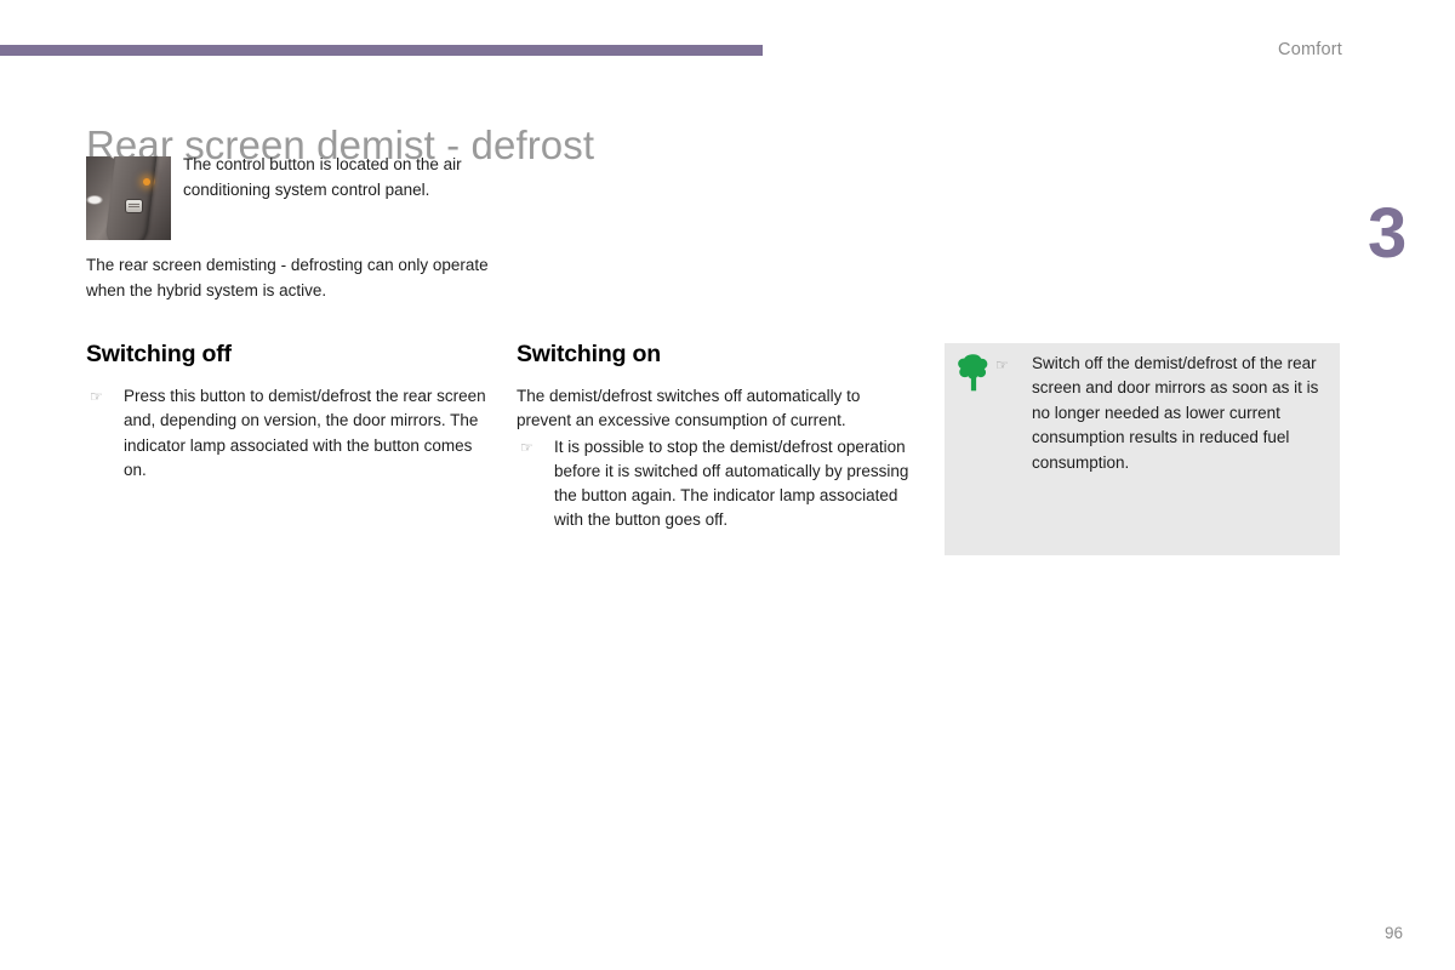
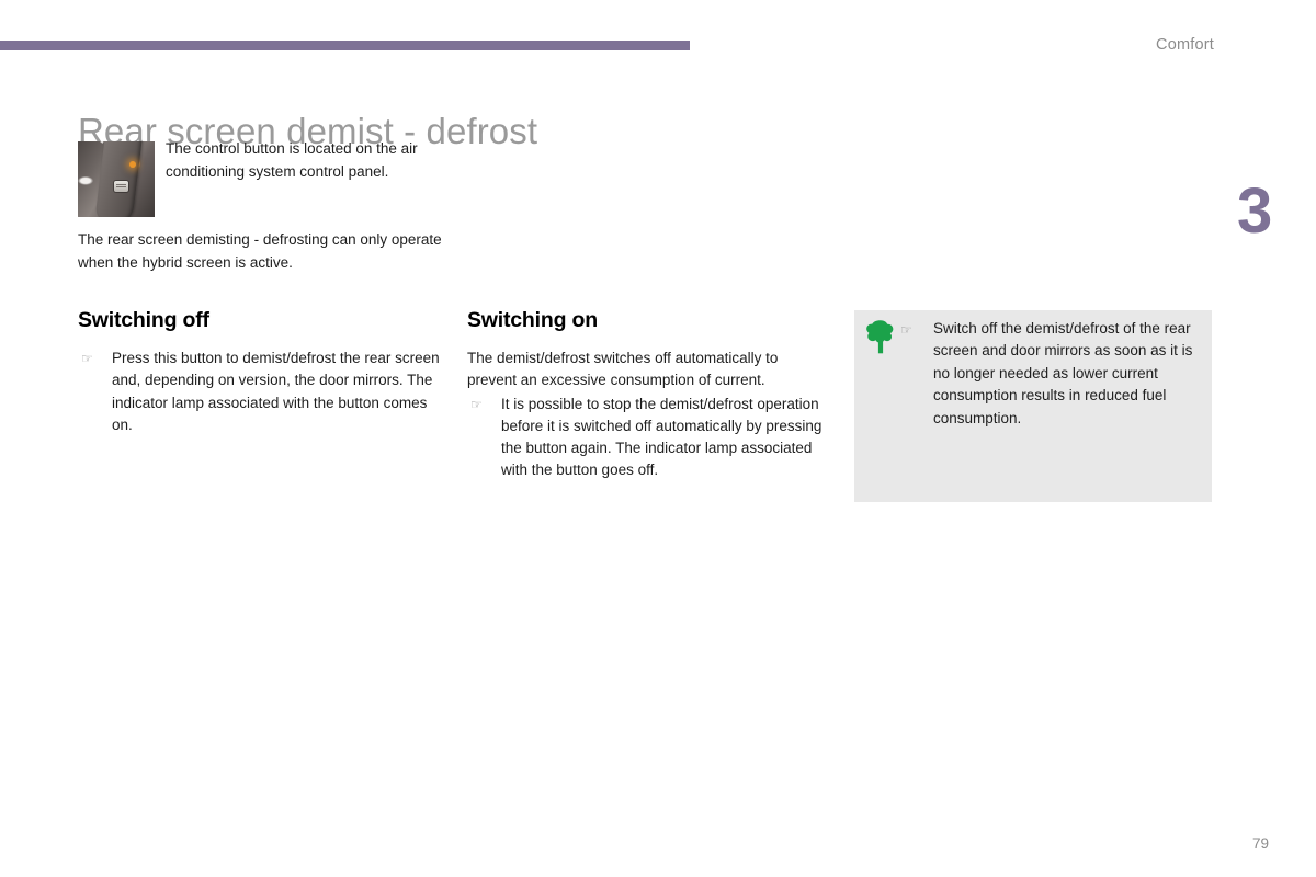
  Comfort
  3
  Rear screen demist - defrost
  The control button is located on the air conditioning system control panel.
- The rear screen demisting - defrosting can only operate when the hybrid system is active.
+ The rear screen demisting - defrosting can only operate when the hybrid screen is active.
  Switching off
  ☞
  Press this button to demist/defrost the rear screen and, depending on version, the door mirrors. The indicator lamp associated with the button comes on.
  Switching on
  The demist/defrost switches off automatically to prevent an excessive consumption of current.
  ☞
  It is possible to stop the demist/defrost operation before it is switched off automatically by pressing the button again. The indicator lamp associated with the button goes off.
  ☞
  Switch off the demist/defrost of the rear screen and door mirrors as soon as it is no longer needed as lower current consumption results in reduced fuel consumption.
- 96
+ 79
